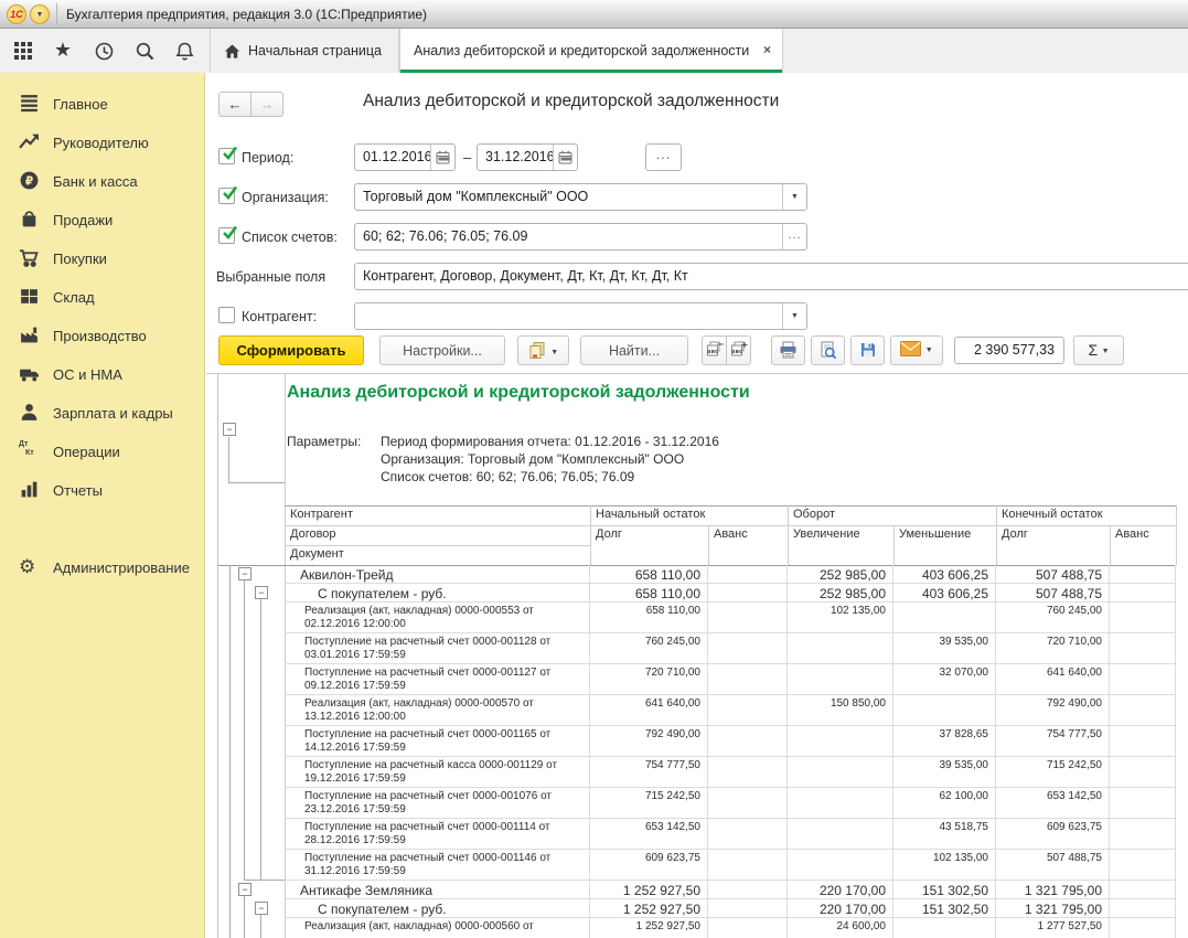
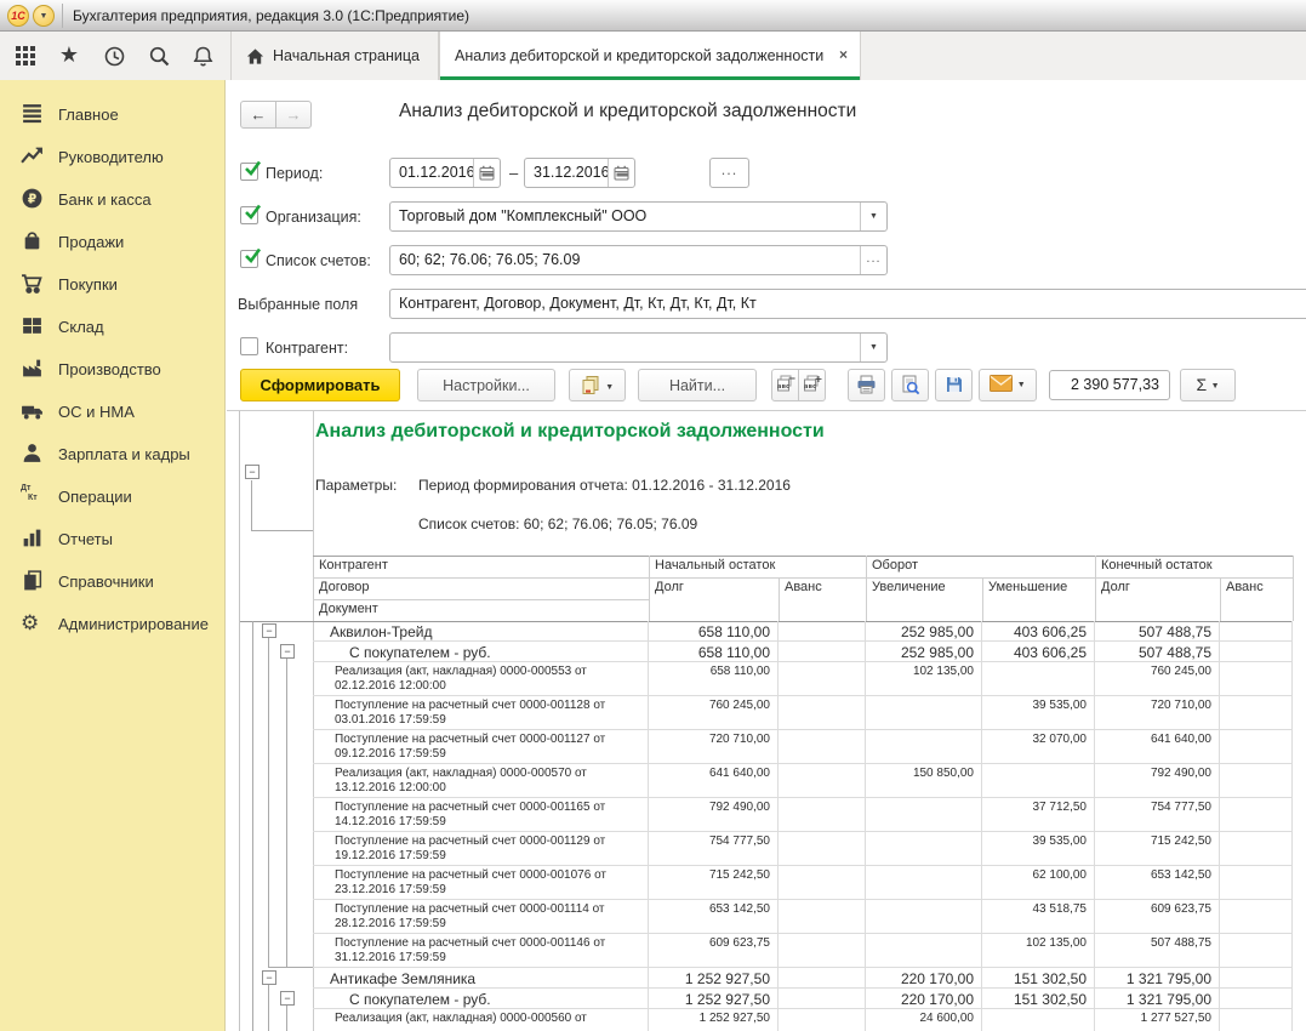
  1С
  Бухгалтерия предприятия, редакция 3.0 (1С:Предприятие)
  ★
  Начальная страница
  Анализ дебиторской и кредиторской задолженности
  ×
  Главное
  Руководителю
  ₽
  Банк и касса
  Продажи
  Покупки
  Склад
  Производство
  ОС и НМА
  Зарплата и кадры
  Операции
  Отчеты
+ Справочники
  ⚙
  Администрирование
  ←
  →
  Анализ дебиторской и кредиторской задолженности
  Период:
  01.12.2016
  –
  31.12.2016
  ...
  Организация:
  Торговый дом "Комплексный" ООО
  Список счетов:
  60; 62; 76.06; 76.05; 76.09
  ...
  Выбранные поля
  Контрагент, Договор, Документ, Дт, Кт, Дт, Кт, Дт, Кт
  Контрагент:
  Сформировать
  Настройки...
  Найти...
  −
  +
  2 390 577,33
  Анализ дебиторской и кредиторской задолженности
  Параметры:
  Период формирования отчета: 01.12.2016 - 31.12.2016
- Организация: Торговый дом "Комплексный" ООО
  Список счетов: 60; 62; 76.06; 76.05; 76.09
  −
  Контрагент
  Договор
  Документ
  Начальный остаток
  Оборот
  Конечный остаток
  Долг
  Аванс
  Увеличение
  Уменьшение
  Долг
  Аванс
  −
  Аквилон-Трейд
  658 110,00
  252 985,00
  403 606,25
  507 488,75
  −
  С покупателем - руб.
  658 110,00
  252 985,00
  403 606,25
  507 488,75
  Реализация (акт, накладная) 0000-000553 от
  02.12.2016 12:00:00
  658 110,00
  102 135,00
  760 245,00
  Поступление на расчетный счет 0000-001128 от
  03.01.2016 17:59:59
  760 245,00
  39 535,00
  720 710,00
  Поступление на расчетный счет 0000-001127 от
  09.12.2016 17:59:59
  720 710,00
  32 070,00
  641 640,00
  Реализация (акт, накладная) 0000-000570 от
  13.12.2016 12:00:00
  641 640,00
  150 850,00
  792 490,00
  Поступление на расчетный счет 0000-001165 от
  14.12.2016 17:59:59
  792 490,00
- 37 828,65
+ 37 712,50
  754 777,50
- Поступление на расчетный касса 0000-001129 от
+ Поступление на расчетный счет 0000-001129 от
  19.12.2016 17:59:59
  754 777,50
  39 535,00
  715 242,50
  Поступление на расчетный счет 0000-001076 от
  23.12.2016 17:59:59
  715 242,50
  62 100,00
  653 142,50
  Поступление на расчетный счет 0000-001114 от
  28.12.2016 17:59:59
  653 142,50
  43 518,75
  609 623,75
  Поступление на расчетный счет 0000-001146 от
  31.12.2016 17:59:59
  609 623,75
  102 135,00
  507 488,75
  −
  Антикафе Земляника
  1 252 927,50
  220 170,00
  151 302,50
  1 321 795,00
  −
  С покупателем - руб.
  1 252 927,50
  220 170,00
  151 302,50
  1 321 795,00
  Реализация (акт, накладная) 0000-000560 от
  1 252 927,50
  24 600,00
  1 277 527,50
